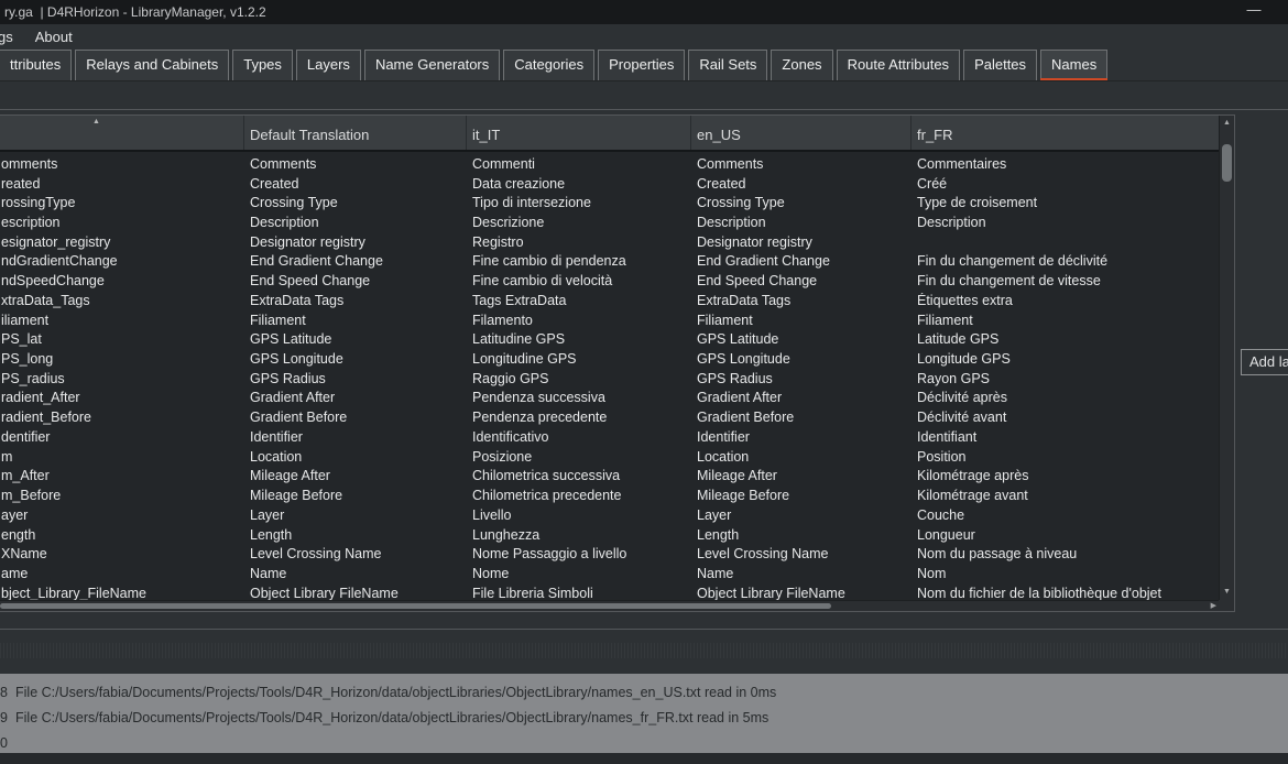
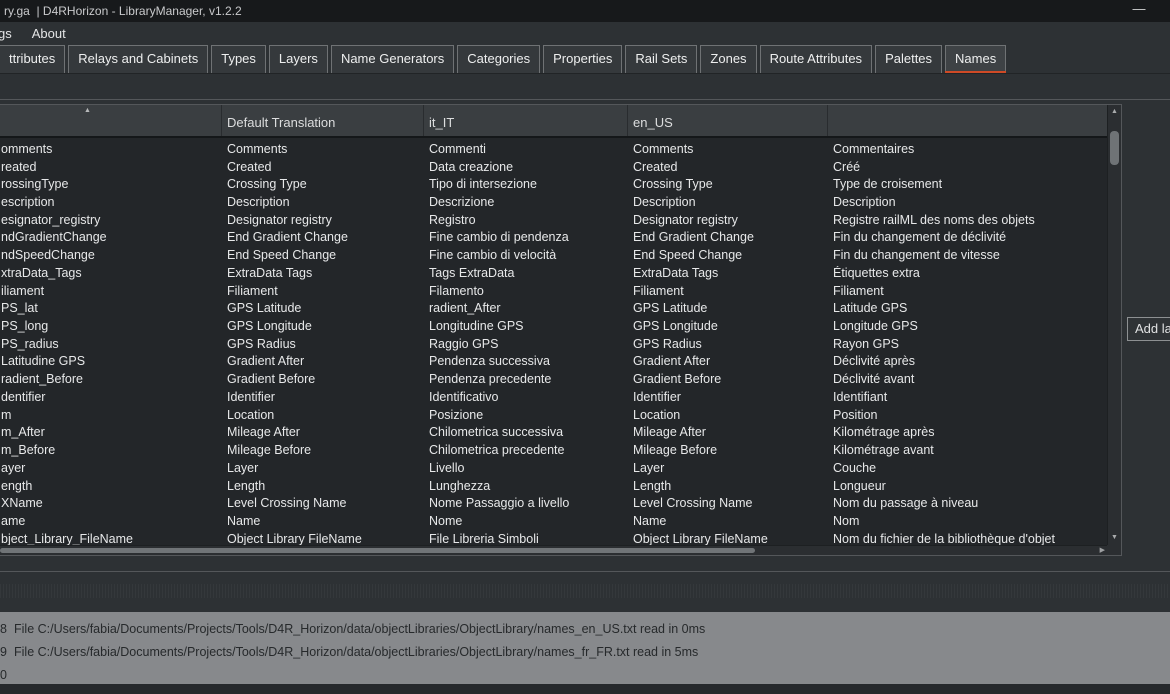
  ry.ga | D4RHorizon - LibraryManager, v1.2.2
  —
  gs
  About
  ttributes
  Relays and Cabinets
  Types
  Layers
  Name Generators
  Categories
  Properties
  Rail Sets
  Zones
  Route Attributes
  Palettes
  Names
  Default Translation
  it_IT
  en_US
- fr_FR
  omments
  Comments
  Commenti
  Comments
  Commentaires
  reated
  Created
  Data creazione
  Created
  Créé
  rossingType
  Crossing Type
  Tipo di intersezione
  Crossing Type
  Type de croisement
  escription
  Description
  Descrizione
  Description
  Description
  esignator_registry
  Designator registry
  Registro
  Designator registry
+ Registre railML des noms des objets
  ndGradientChange
  End Gradient Change
  Fine cambio di pendenza
  End Gradient Change
  Fin du changement de déclivité
  ndSpeedChange
  End Speed Change
  Fine cambio di velocità
  End Speed Change
  Fin du changement de vitesse
  xtraData_Tags
  ExtraData Tags
  Tags ExtraData
  ExtraData Tags
  Étiquettes extra
  iliament
  Filiament
  Filamento
  Filiament
  Filiament
  PS_lat
  GPS Latitude
- Latitudine GPS
+ radient_After
  GPS Latitude
  Latitude GPS
  PS_long
  GPS Longitude
  Longitudine GPS
  GPS Longitude
  Longitude GPS
  PS_radius
  GPS Radius
  Raggio GPS
  GPS Radius
  Rayon GPS
- radient_After
+ Latitudine GPS
  Gradient After
  Pendenza successiva
  Gradient After
  Déclivité après
  radient_Before
  Gradient Before
  Pendenza precedente
  Gradient Before
  Déclivité avant
  dentifier
  Identifier
  Identificativo
  Identifier
  Identifiant
  m
  Location
  Posizione
  Location
  Position
  m_After
  Mileage After
  Chilometrica successiva
  Mileage After
  Kilométrage après
  m_Before
  Mileage Before
  Chilometrica precedente
  Mileage Before
  Kilométrage avant
  ayer
  Layer
  Livello
  Layer
  Couche
  ength
  Length
  Lunghezza
  Length
  Longueur
  XName
  Level Crossing Name
  Nome Passaggio a livello
  Level Crossing Name
  Nom du passage à niveau
  ame
  Name
  Nome
  Name
  Nom
  bject_Library_FileName
  Object Library FileName
  File Libreria Simboli
  Object Library FileName
  Nom du fichier de la bibliothèque d'objet
  Add la
  8
  File C:/Users/fabia/Documents/Projects/Tools/D4R_Horizon/data/objectLibraries/ObjectLibrary/names_en_US.txt read in 0ms
  9
  File C:/Users/fabia/Documents/Projects/Tools/D4R_Horizon/data/objectLibraries/ObjectLibrary/names_fr_FR.txt read in 5ms
  0
